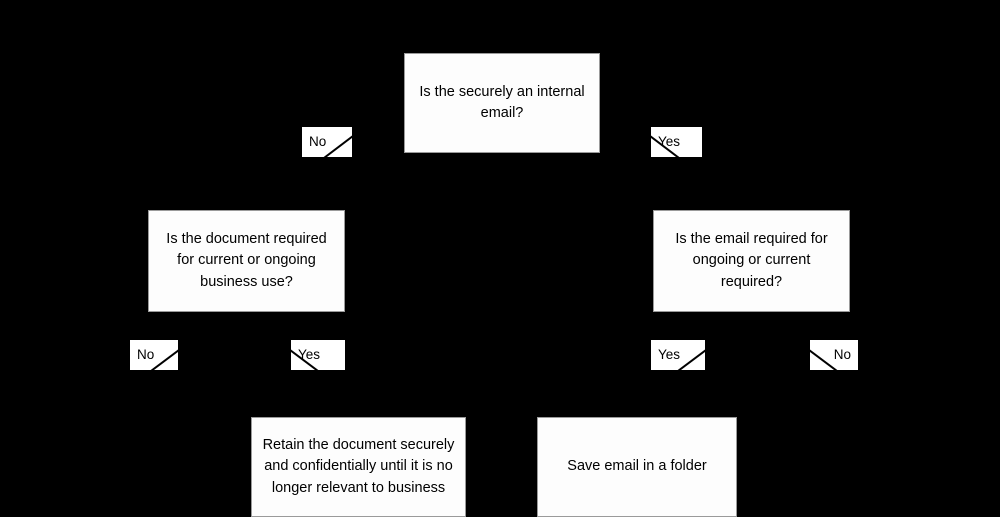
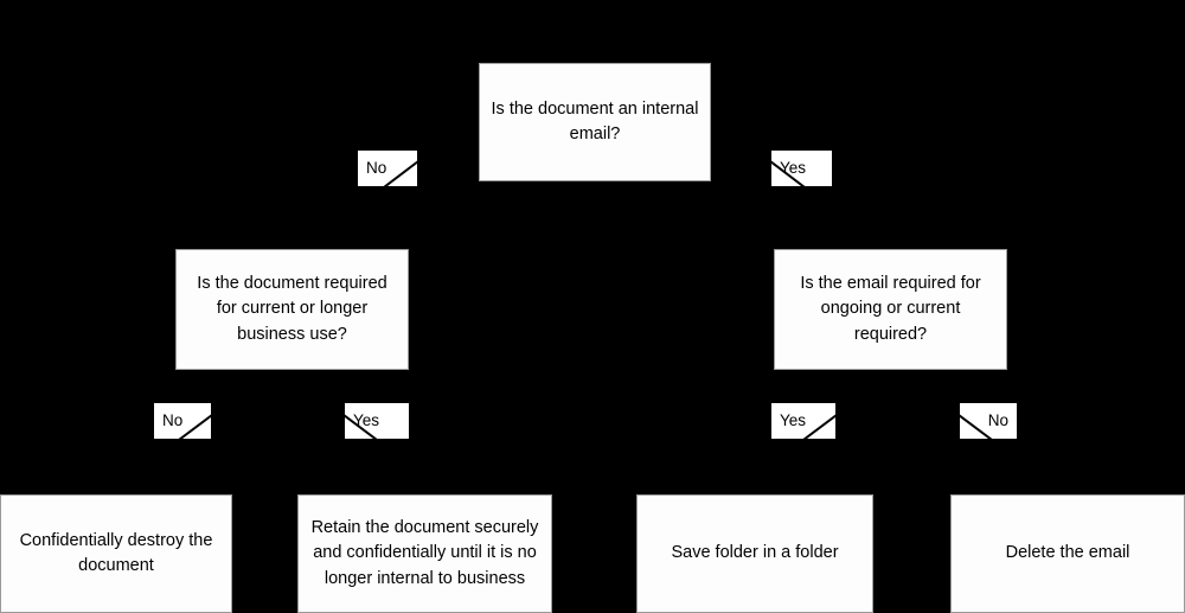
- Is the securely an internal email?
+ Is the document an internal email?
  No
  Yes
- Is the document required for current or ongoing business use?
+ Is the document required for current or longer business use?
  Is the email required for ongoing or current required?
  No
  Yes
  Yes
  No
+ Confidentially destroy the document
- Retain the document securely and confidentially until it is no longer relevant to business
+ Retain the document securely and confidentially until it is no longer internal to business
- Save email in a folder
+ Save folder in a folder
+ Delete the email
